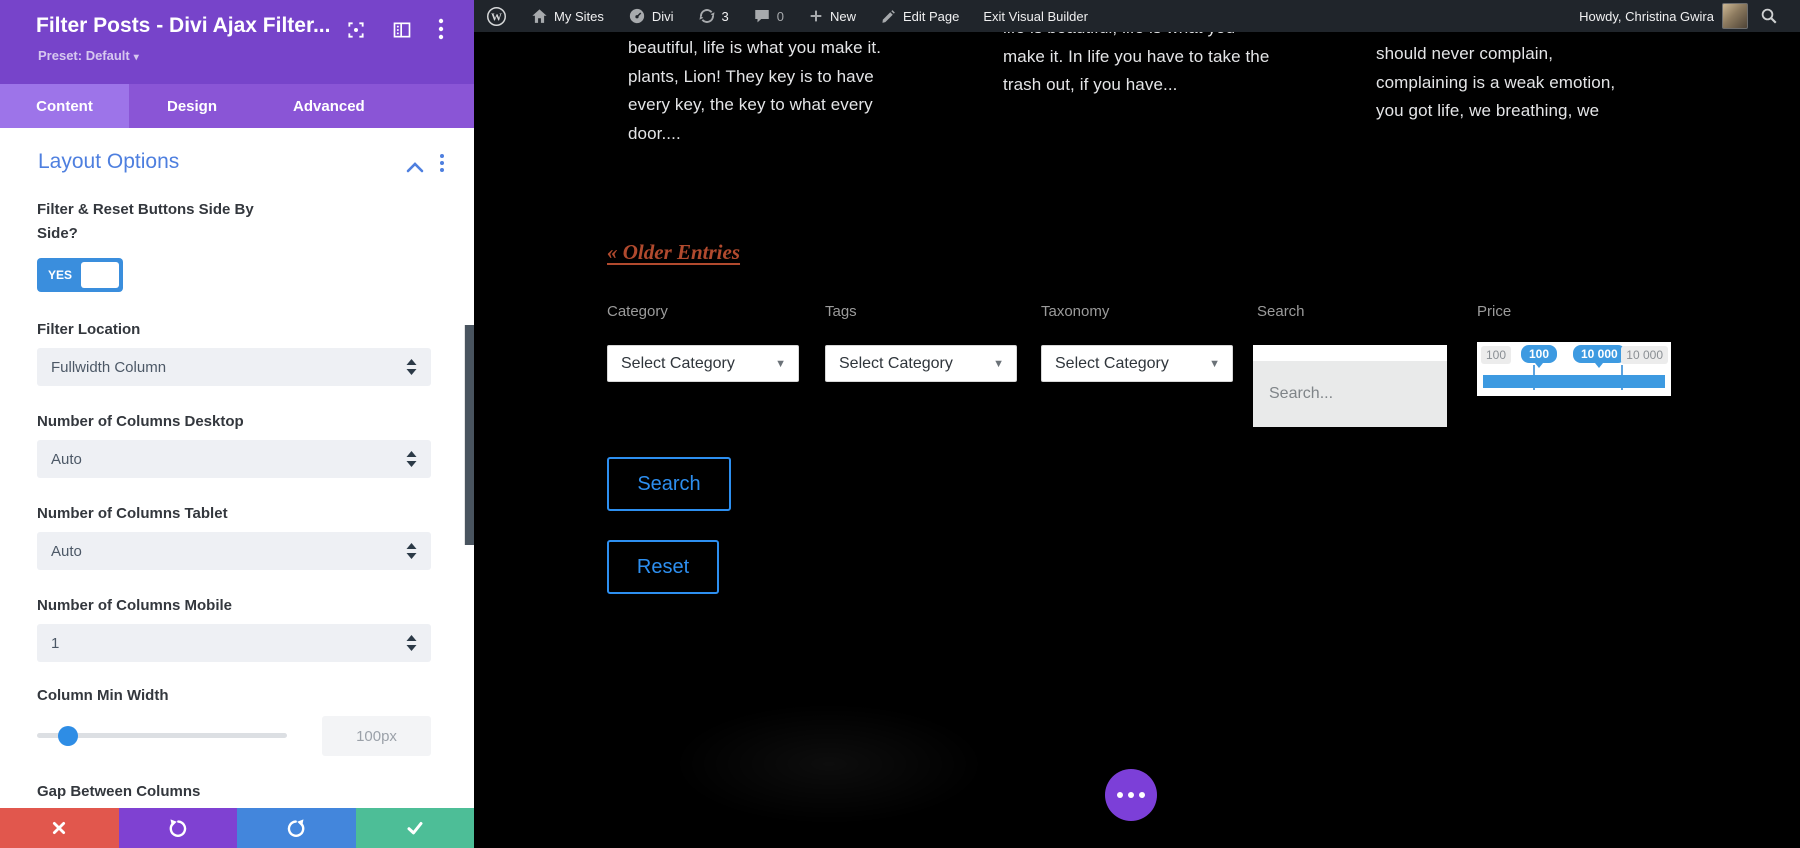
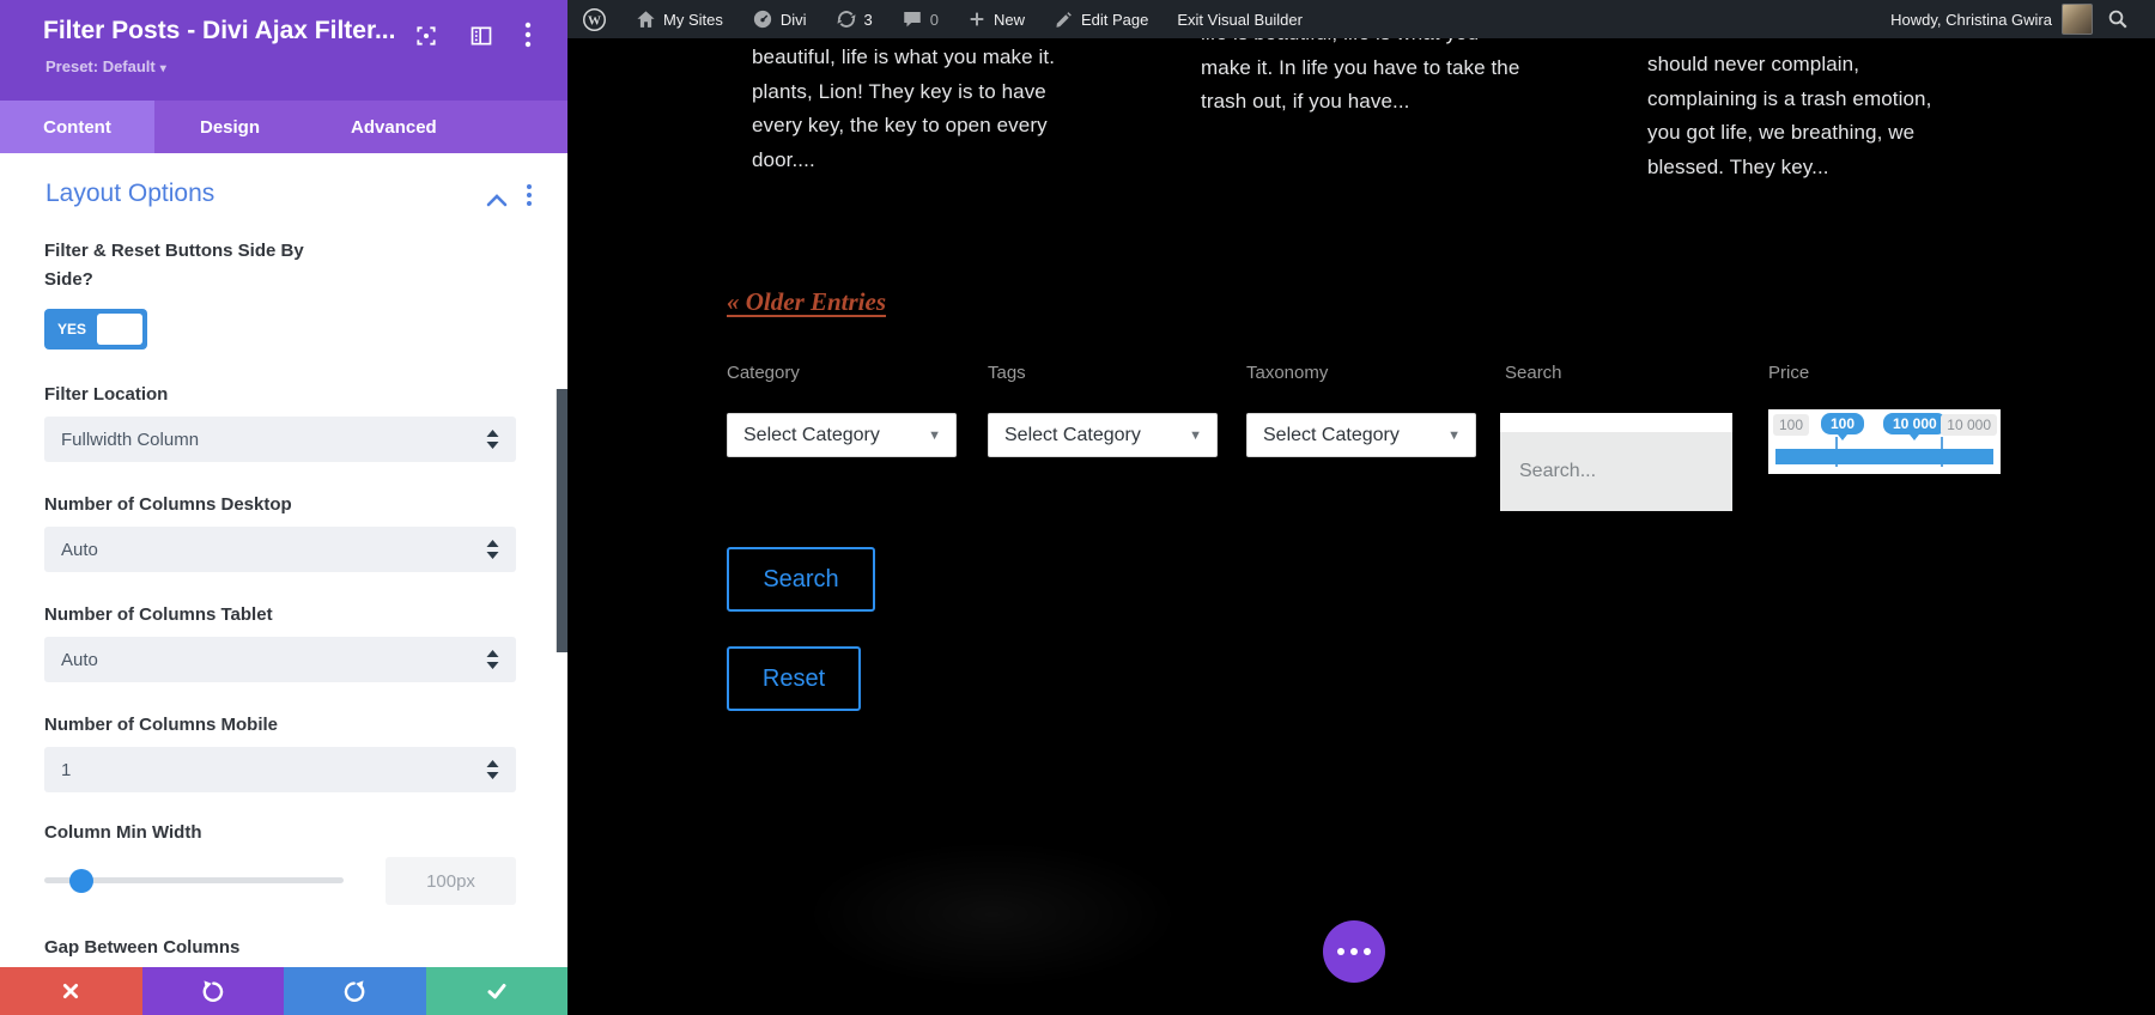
  W
  My Sites
  Divi
  3
  0
  New
  Edit Page
  Exit Visual Builder
  Howdy, Christina Gwira
  beautiful, life is what you make it.
  plants, Lion! They key is to have
- every key, the key to what every
+ every key, the key to open every
  door....
  make it. In life you have to take the
  trash out, if you have...
  should never complain,
- complaining is a weak emotion,
+ complaining is a trash emotion,
  you got life, we breathing, we
+ blessed. They key...
  « Older Entries
  Category
  Tags
  Taxonomy
  Search
  Price
  Select Category
  ▼
  Select Category
  ▼
  Select Category
  ▼
  Search...
  100
  100
  10 000
  10 000
  Search
  Reset
  Filter Posts - Divi Ajax Filter...
  Preset: Default ▾
  Content
  Design
  Advanced
  Layout Options
  Filter & Reset Buttons Side By Side?
  YES
  Filter Location
  Fullwidth Column
  Number of Columns Desktop
  Auto
  Number of Columns Tablet
  Auto
  Number of Columns Mobile
  1
  Column Min Width
  100px
  Gap Between Columns
